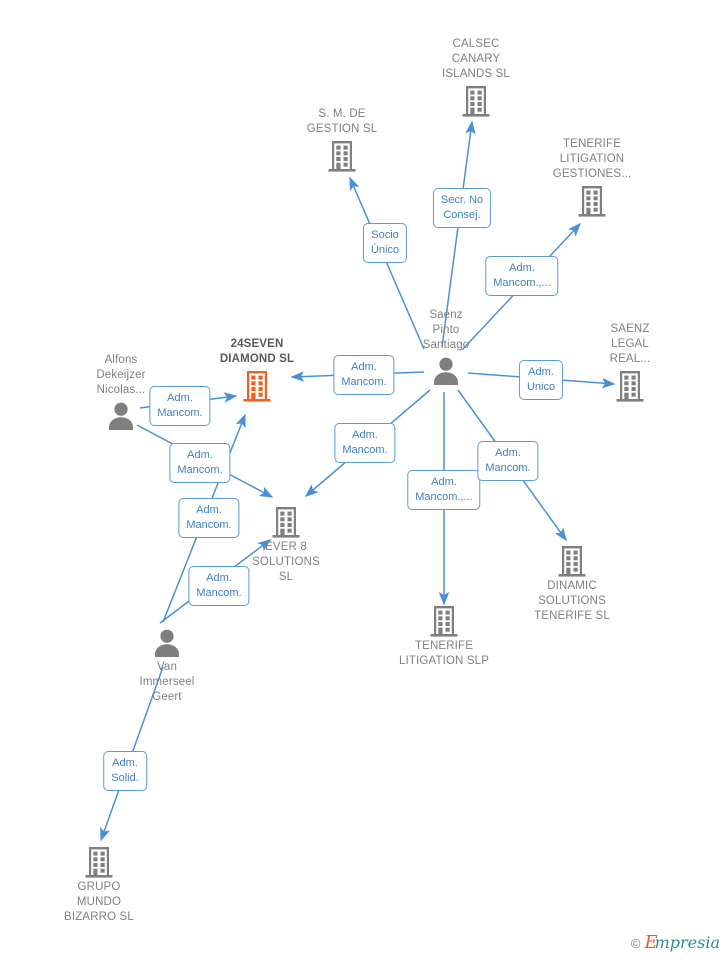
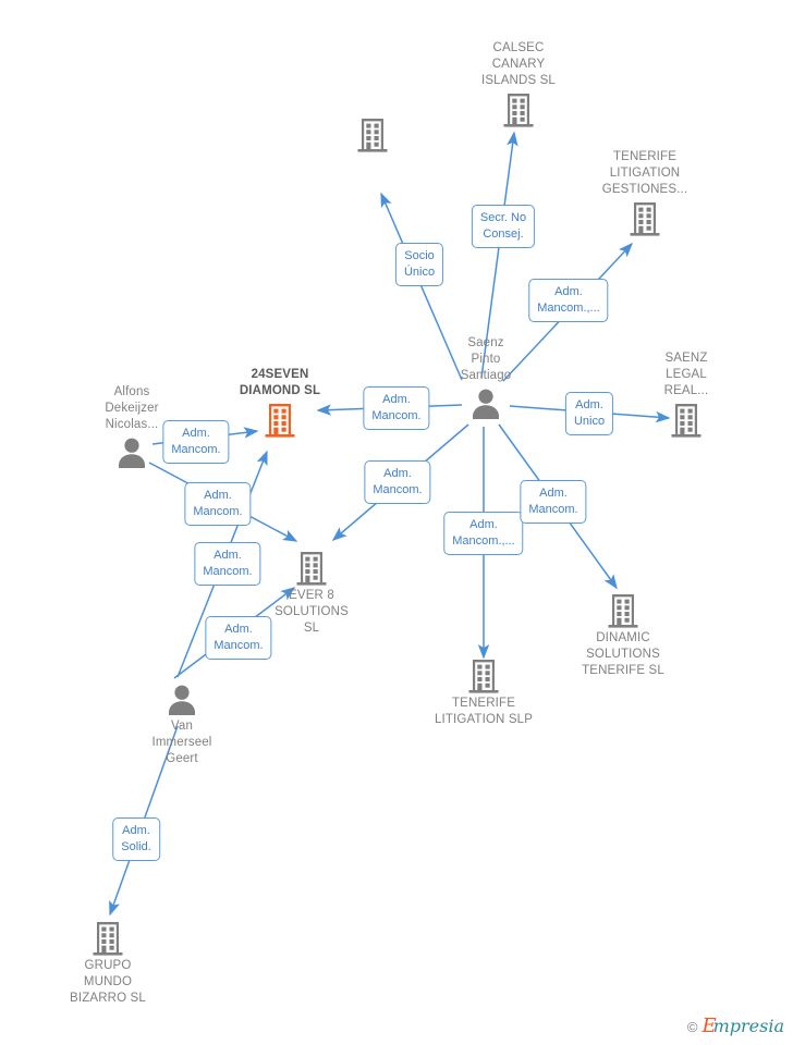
  CALSEC
  CANARY
  ISLANDS SL
- S. M. DE
- GESTION SL
  TENERIFE
  LITIGATION
  GESTIONES...
  Saenz
  Pinto
  Santiago
  SAENZ
  LEGAL
  REAL...
  24SEVEN
  DIAMOND SL
  Alfons
  Dekeijzer
  Nicolas...
  EVER 8
  SOLUTIONS
  SL
  DINAMIC
  SOLUTIONS
  TENERIFE SL
  TENERIFE
  LITIGATION SLP
  Van
  Immerseel
  Geert
  GRUPO
  MUNDO
  BIZARRO SL
  Secr. No
  Consej.
  Socio
  Único
  Adm.
  Mancom.,...
  Adm.
  Mancom.
  Adm.
  Unico
  Adm.
  Mancom.
  Adm.
  Mancom.,...
  Adm.
  Mancom.
  Adm.
  Mancom.
  Adm.
  Mancom.
  Adm.
  Mancom.
  Adm.
  Mancom.
  Adm.
  Solid.
  ©
  Empresia
